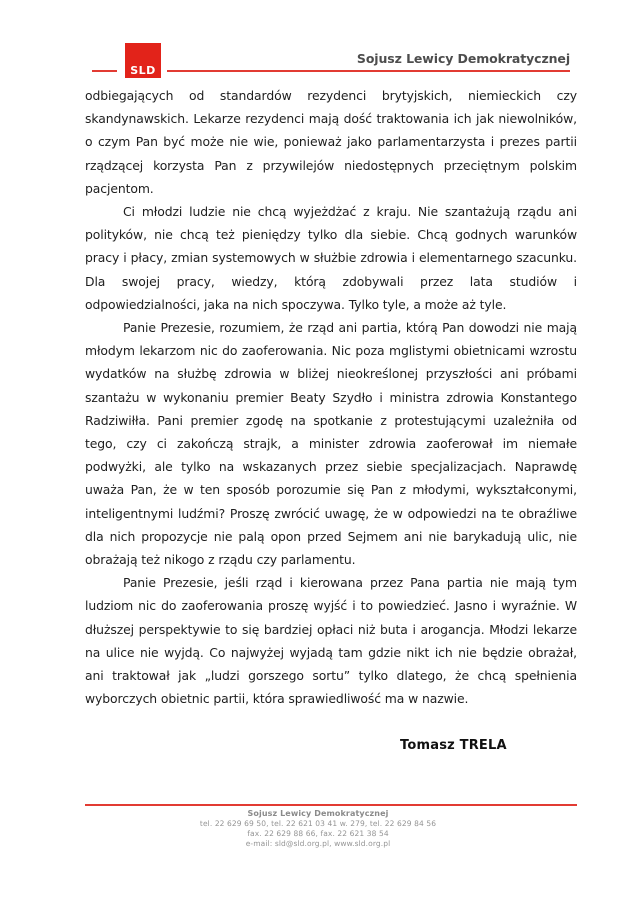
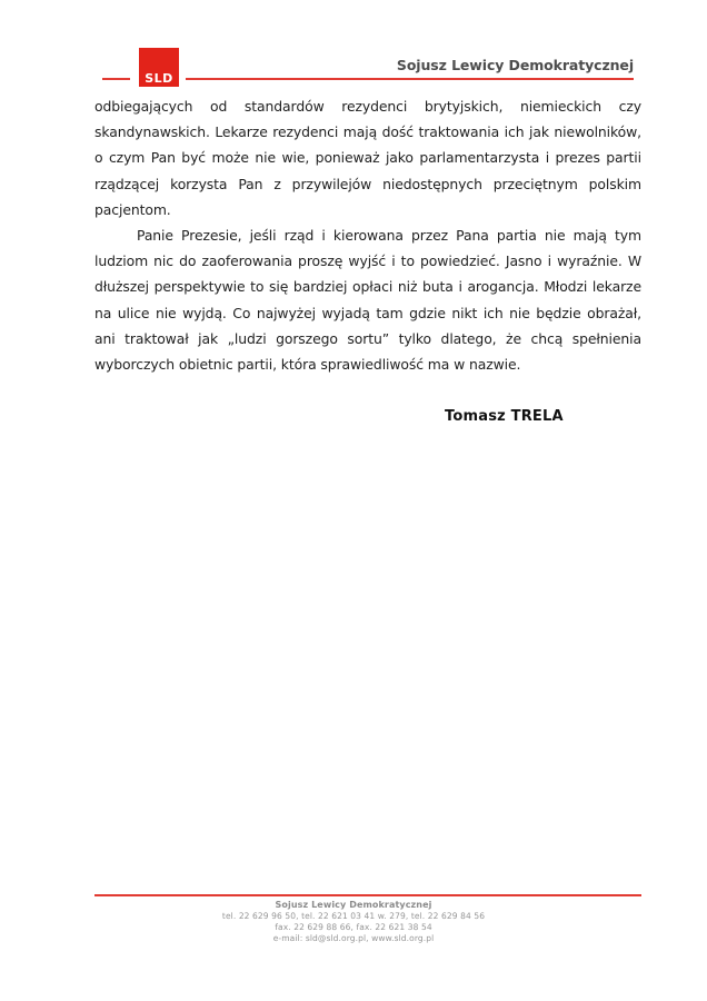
  SLD
  Sojusz Lewicy Demokratycznej
  odbiegających od standardów rezydenci brytyjskich, niemieckich czy skandynawskich. Lekarze rezydenci mają dość traktowania ich jak niewolników, o czym Pan być może nie wie, ponieważ jako parlamentarzysta i prezes partii rządzącej korzysta Pan z przywilejów niedostępnych przeciętnym polskim pacjentom.
- Ci młodzi ludzie nie chcą wyjeżdżać z kraju. Nie szantażują rządu ani polityków, nie chcą też pieniędzy tylko dla siebie. Chcą godnych warunków pracy i płacy, zmian systemowych w służbie zdrowia i elementarnego szacunku. Dla swojej pracy, wiedzy, którą zdobywali przez lata studiów i odpowiedzialności, jaka na nich spoczywa. Tylko tyle, a może aż tyle.
- Panie Prezesie, rozumiem, że rząd ani partia, którą Pan dowodzi nie mają młodym lekarzom nic do zaoferowania. Nic poza mglistymi obietnicami wzrostu wydatków na służbę zdrowia w bliżej nieokreślonej przyszłości ani próbami szantażu w wykonaniu premier Beaty Szydło i ministra zdrowia Konstantego Radziwiłła. Pani premier zgodę na spotkanie z protestującymi uzależniła od tego, czy ci zakończą strajk, a minister zdrowia zaoferował im niemałe podwyżki, ale tylko na wskazanych przez siebie specjalizacjach. Naprawdę uważa Pan, że w ten sposób porozumie się Pan z młodymi, wykształconymi, inteligentnymi ludźmi? Proszę zwrócić uwagę, że w odpowiedzi na te obraźliwe dla nich propozycje nie palą opon przed Sejmem ani nie barykadują ulic, nie obrażają też nikogo z rządu czy parlamentu.
  Panie Prezesie, jeśli rząd i kierowana przez Pana partia nie mają tym ludziom nic do zaoferowania proszę wyjść i to powiedzieć. Jasno i wyraźnie. W dłuższej perspektywie to się bardziej opłaci niż buta i arogancja. Młodzi lekarze na ulice nie wyjdą. Co najwyżej wyjadą tam gdzie nikt ich nie będzie obrażał, ani traktował jak „ludzi gorszego sortu” tylko dlatego, że chcą spełnienia wyborczych obietnic partii, która sprawiedliwość ma w nazwie.
  Tomasz TRELA
  Sojusz Lewicy Demokratycznej
- tel. 22 629 69 50, tel. 22 621 03 41 w. 279, tel. 22 629 84 56
+ tel. 22 629 96 50, tel. 22 621 03 41 w. 279, tel. 22 629 84 56
  fax. 22 629 88 66, fax. 22 621 38 54
  e-mail: sld@sld.org.pl, www.sld.org.pl
